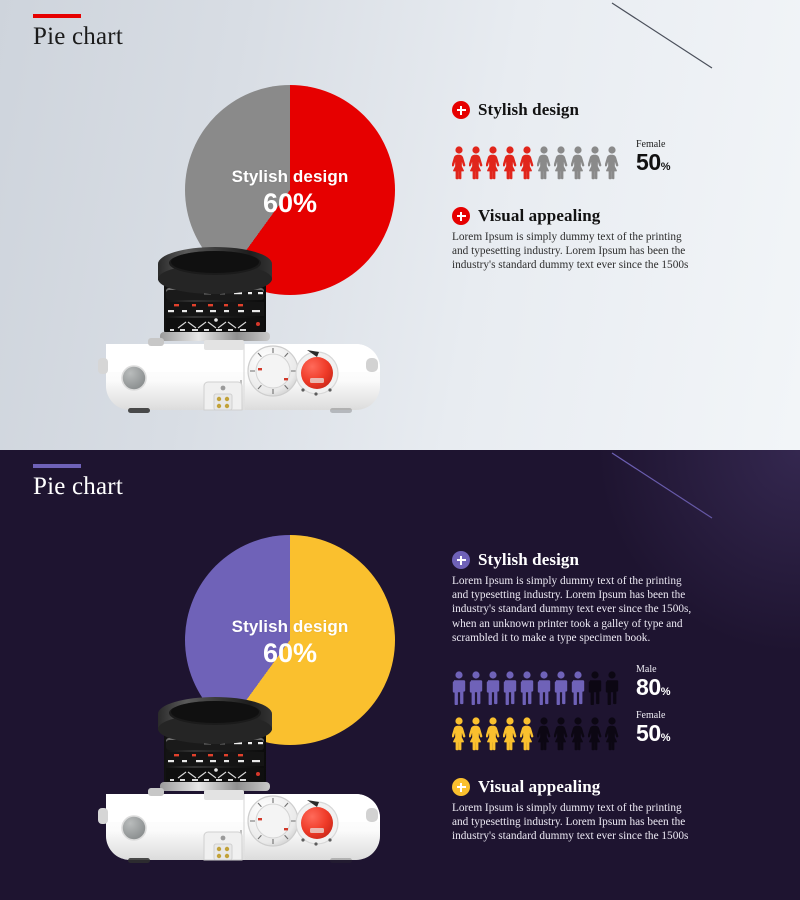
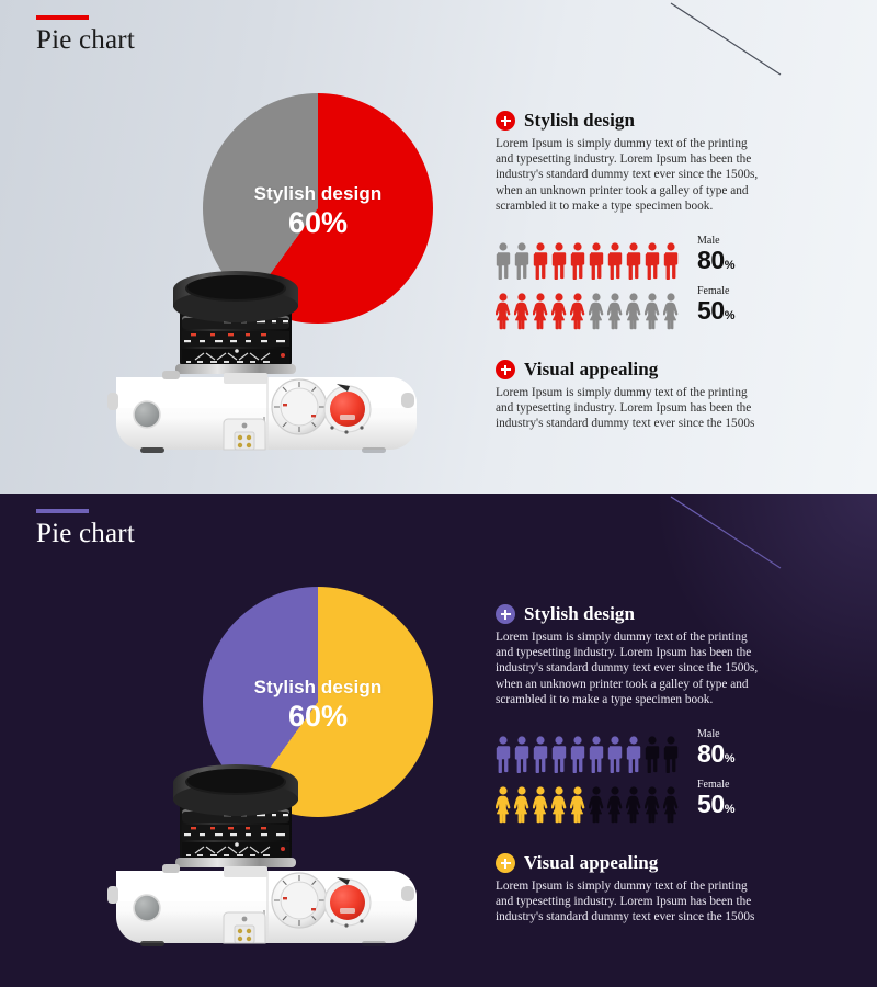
  Pie chart
  Stylish design
  60%
  Stylish design
+ Lorem Ipsum is simply dummy text of the printing and typesetting industry. Lorem Ipsum has been the industry's standard dummy text ever since the 1500s, when an unknown printer took a galley of type and scrambled it to make a type specimen book.
+ Male
+ 80%
  Female
  50%
  Visual appealing
  Lorem Ipsum is simply dummy text of the printing and typesetting industry. Lorem Ipsum has been the industry's standard dummy text ever since the 1500s
  Pie chart
  Stylish design
  60%
  Stylish design
  Female
  50%
  Visual appealing
  Lorem Ipsum is simply dummy text of the printing and typesetting industry. Lorem Ipsum has been the industry's standard dummy text ever since the 1500s
